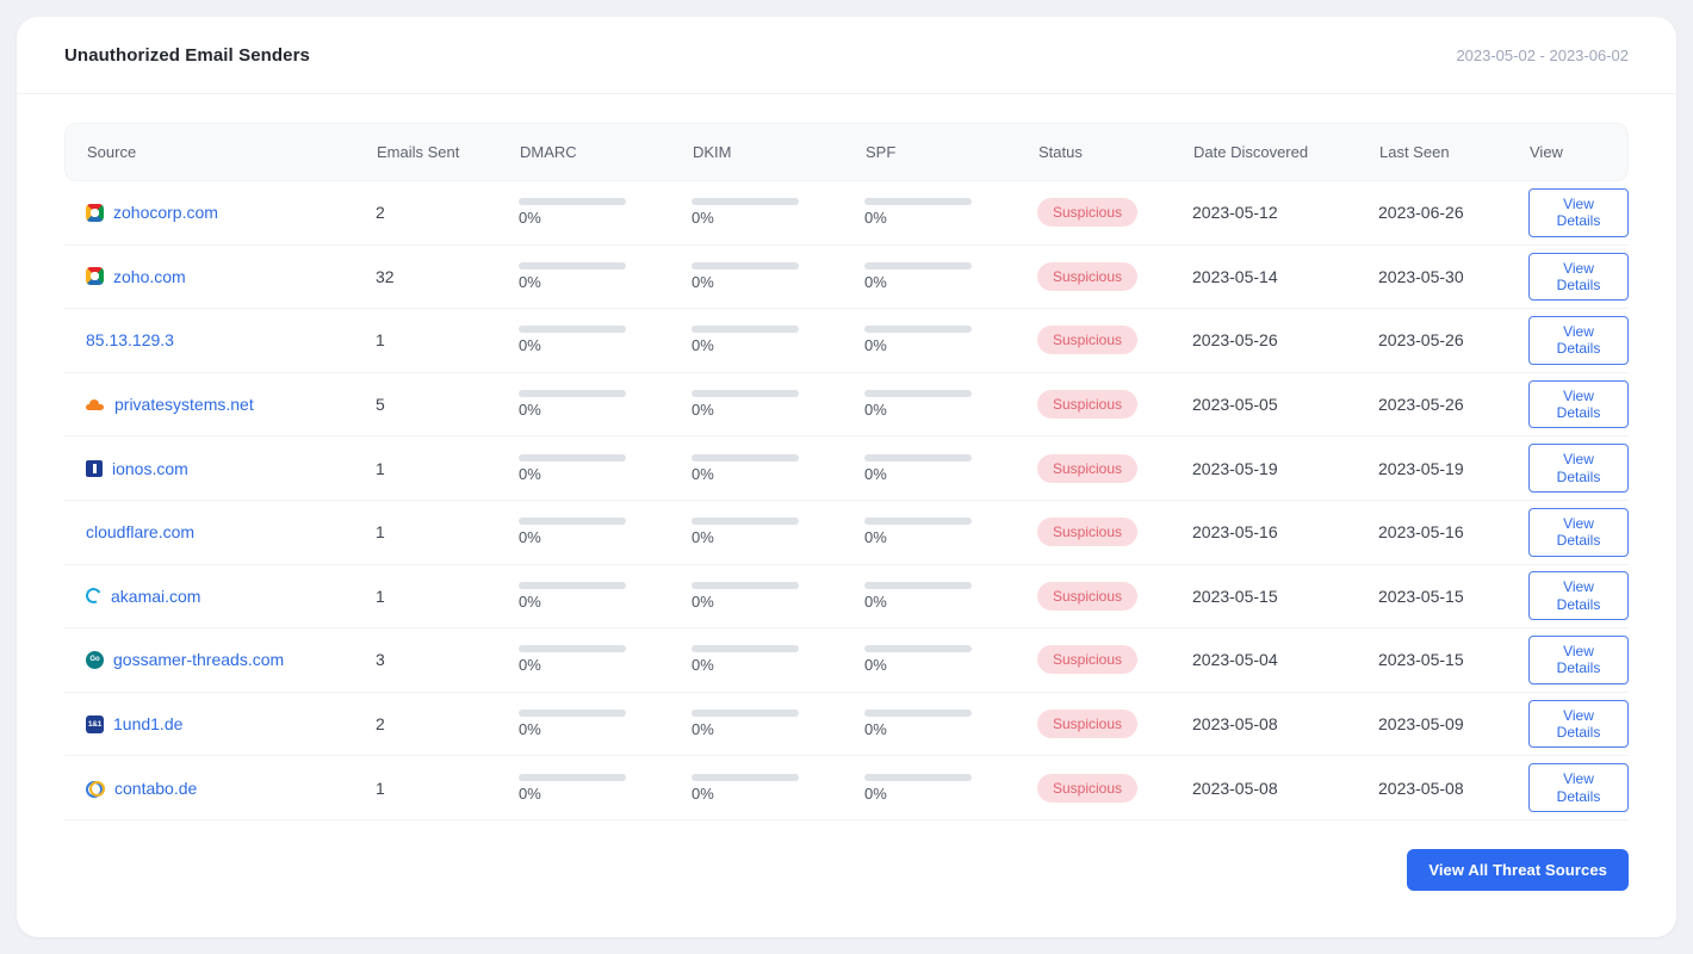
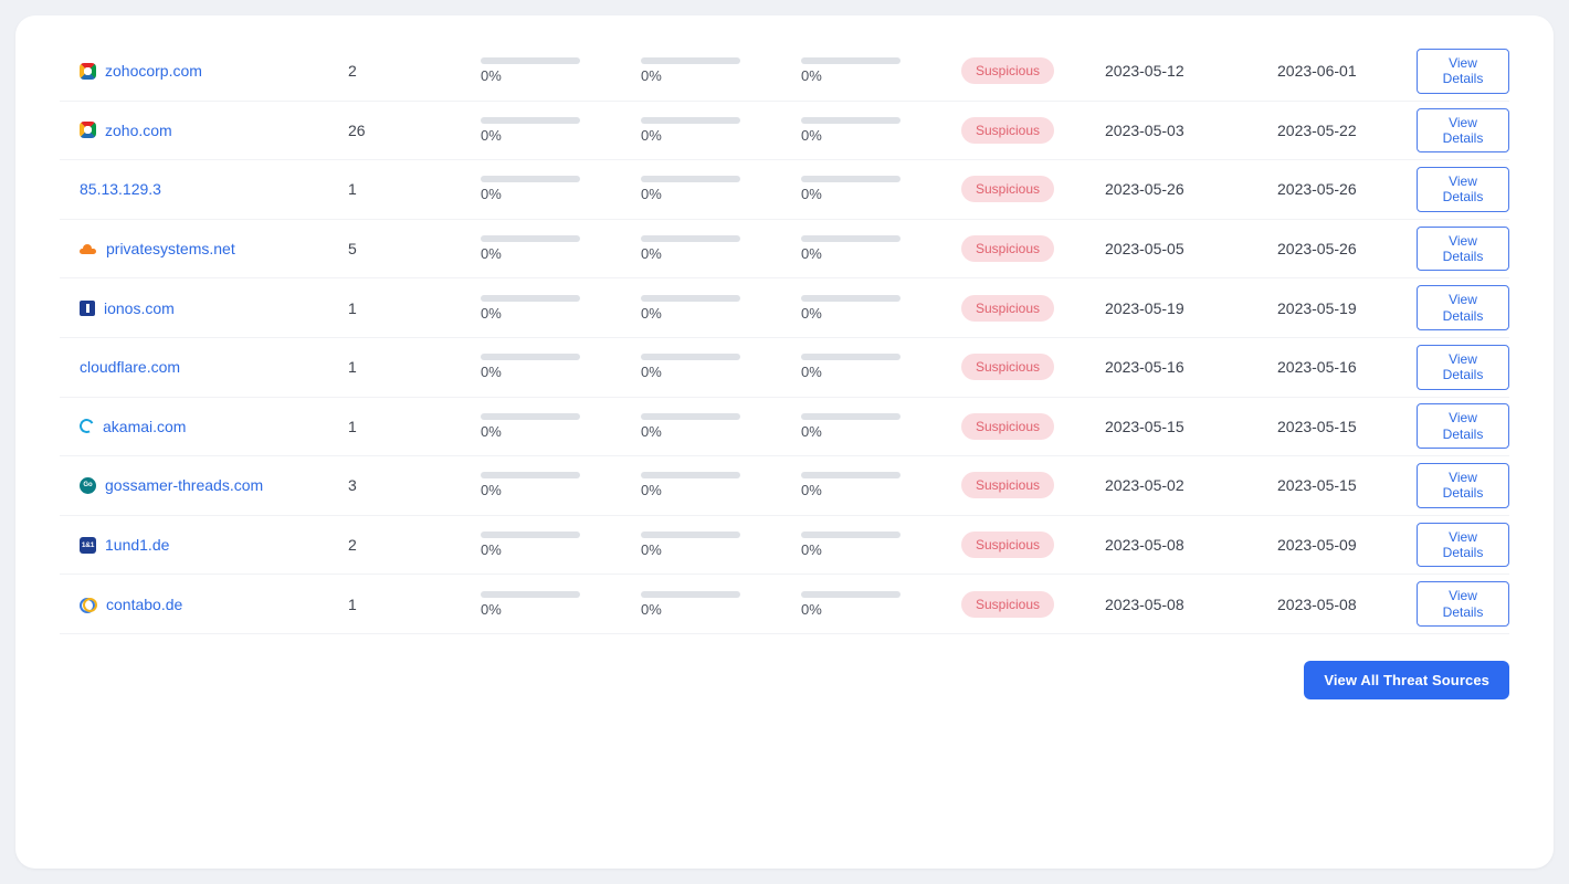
- Unauthorized Email Senders
- 2023-05-02 - 2023-06-02
- Source
- Emails Sent
- DMARC
- DKIM
- SPF
- Status
- Date Discovered
- Last Seen
- View
  zohocorp.com
  2
  0%
  0%
  0%
  Suspicious
  2023-05-12
- 2023-06-26
+ 2023-06-01
  View Details
  zoho.com
- 32
+ 26
  0%
  0%
  0%
  Suspicious
- 2023-05-14
+ 2023-05-03
- 2023-05-30
+ 2023-05-22
  View Details
  85.13.129.3
  1
  0%
  0%
  0%
  Suspicious
  2023-05-26
  2023-05-26
  View Details
  privatesystems.net
  5
  0%
  0%
  0%
  Suspicious
  2023-05-05
  2023-05-26
  View Details
  ionos.com
  1
  0%
  0%
  0%
  Suspicious
  2023-05-19
  2023-05-19
  View Details
  cloudflare.com
  1
  0%
  0%
  0%
  Suspicious
  2023-05-16
  2023-05-16
  View Details
  akamai.com
  1
  0%
  0%
  0%
  Suspicious
  2023-05-15
  2023-05-15
  View Details
  gossamer-threads.com
  3
  0%
  0%
  0%
  Suspicious
- 2023-05-04
+ 2023-05-02
  2023-05-15
  View Details
  1und1.de
  2
  0%
  0%
  0%
  Suspicious
  2023-05-08
  2023-05-09
  View Details
  contabo.de
  1
  0%
  0%
  0%
  Suspicious
  2023-05-08
  2023-05-08
  View Details
  View All Threat Sources
